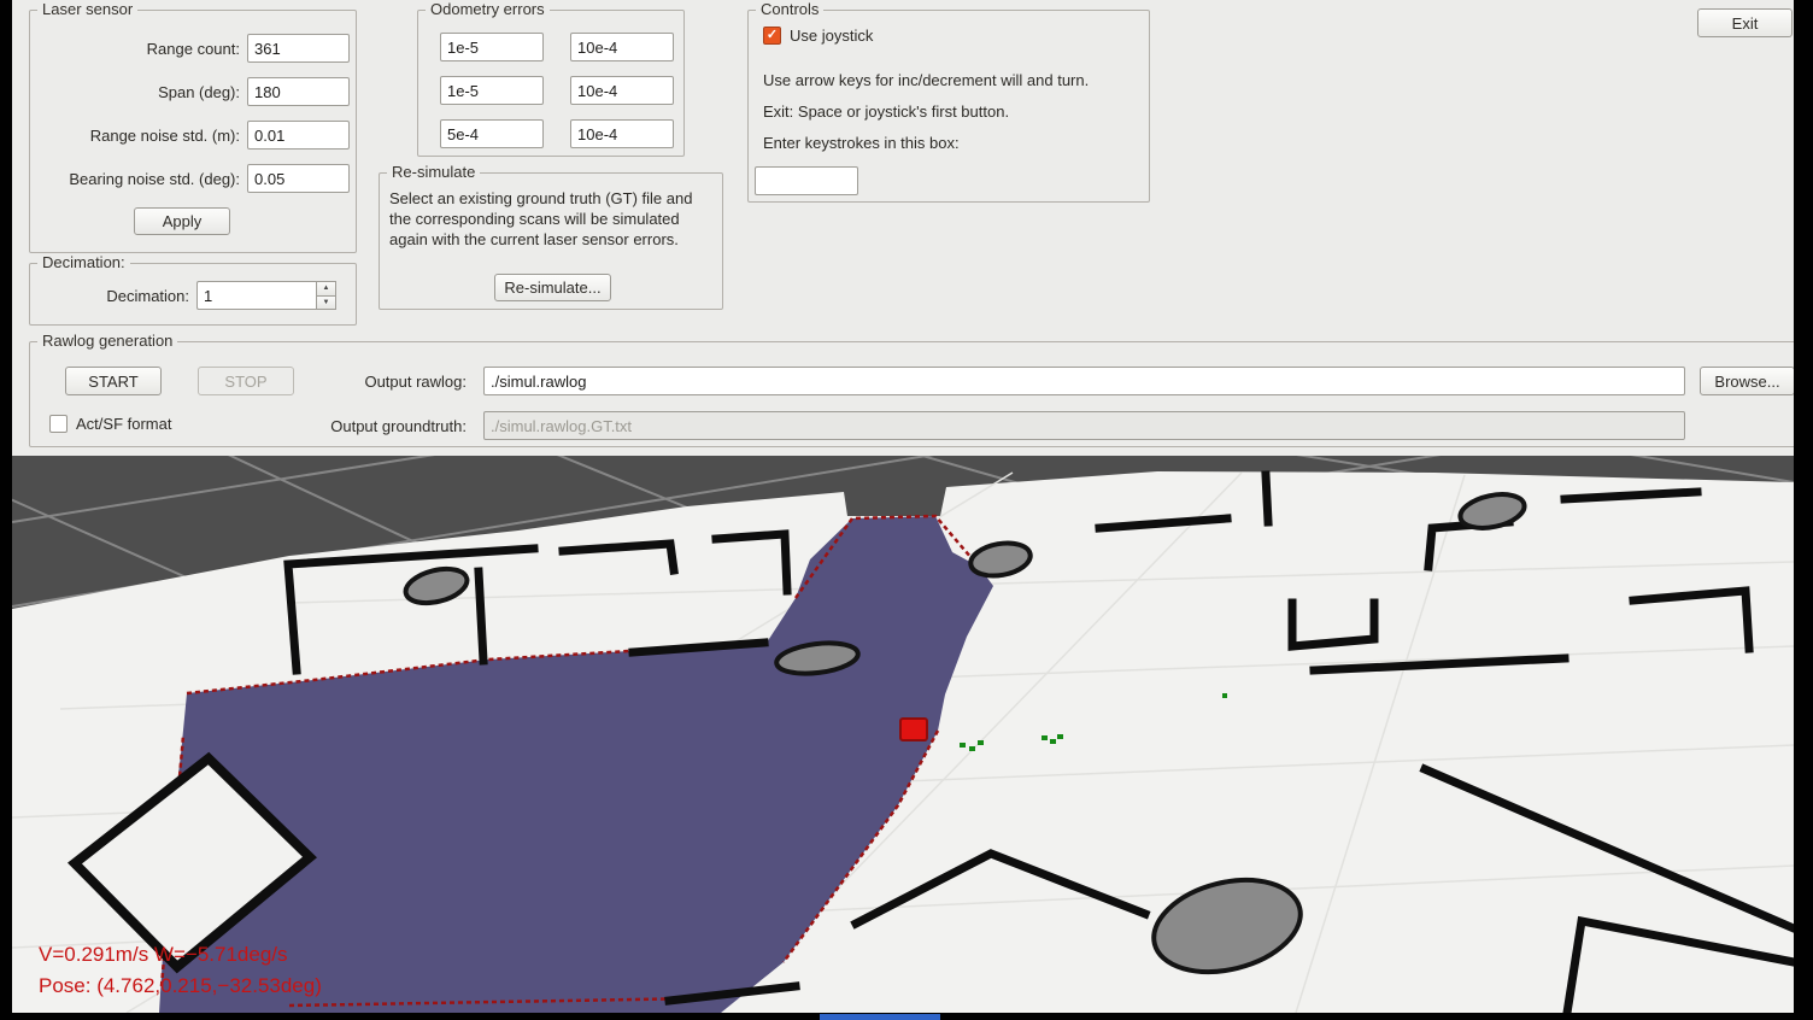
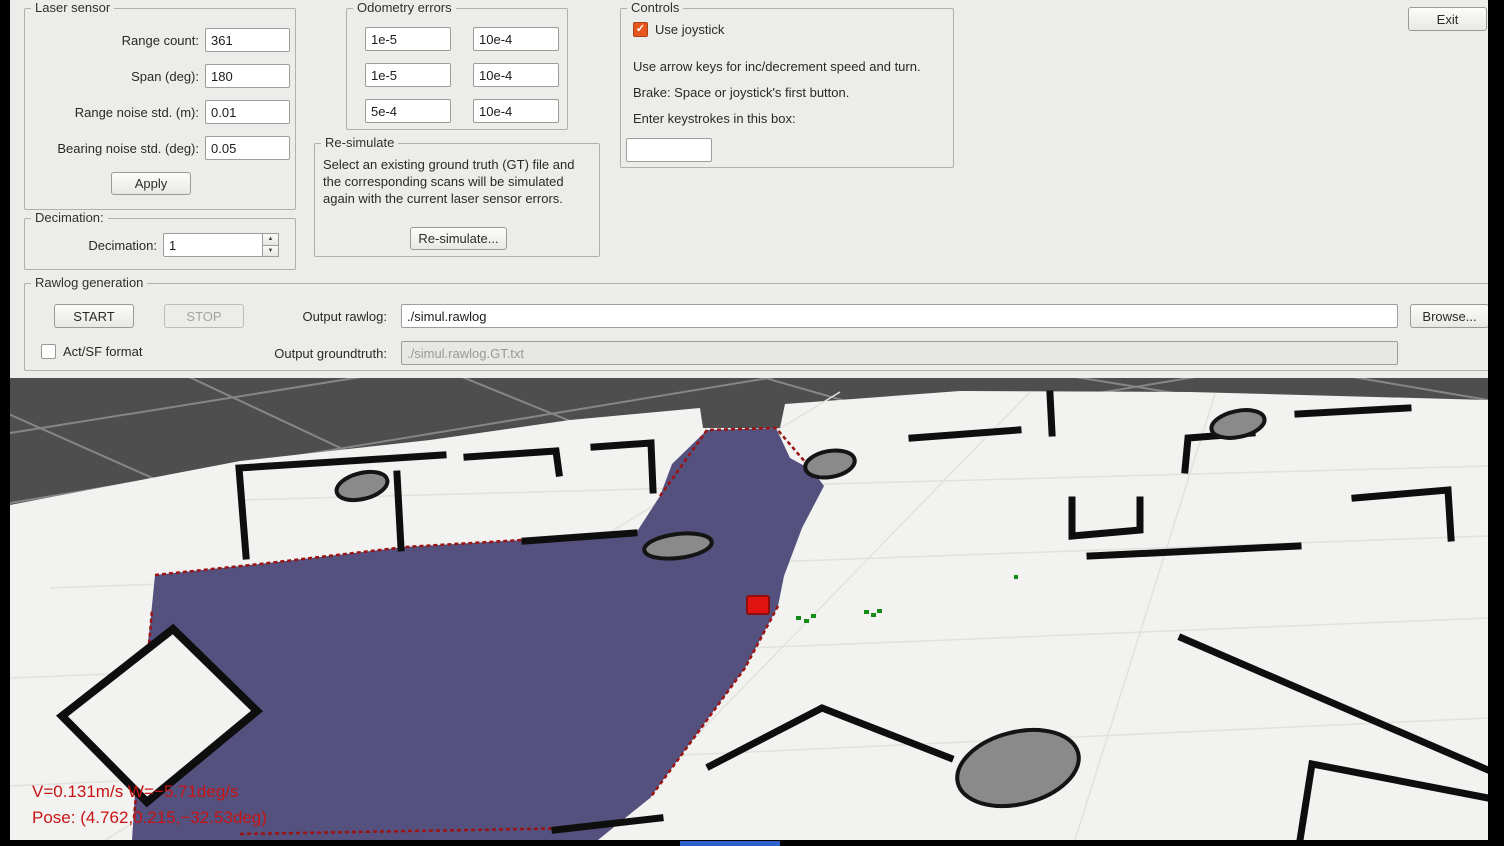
  Laser sensor
  Range count:
  361
  Span (deg):
  180
  Range noise std. (m):
  0.01
  Bearing noise std. (deg):
  0.05
  Apply
  Decimation:
  Decimation:
  1
  Odometry errors
  1e-5
  10e-4
  1e-5
  10e-4
  5e-4
  10e-4
  Re-simulate
  Select an existing ground truth (GT) file and the corresponding scans will be simulated again with the current laser sensor errors.
  Re-simulate...
  Controls
  ✓
  Use joystick
- Use arrow keys for inc/decrement will and turn.
+ Use arrow keys for inc/decrement speed and turn.
- Exit: Space or joystick's first button.
+ Brake: Space or joystick's first button.
  Enter keystrokes in this box:
  Rawlog generation
  START
  STOP
  Output rawlog:
  ./simul.rawlog
  Browse...
  Act/SF format
  Output groundtruth:
  ./simul.rawlog.GT.txt
  Exit
- V=0.291m/s W=−5.71deg/s
+ V=0.131m/s W=−5.71deg/s
  Pose: (4.762,0.215,−32.53deg)
